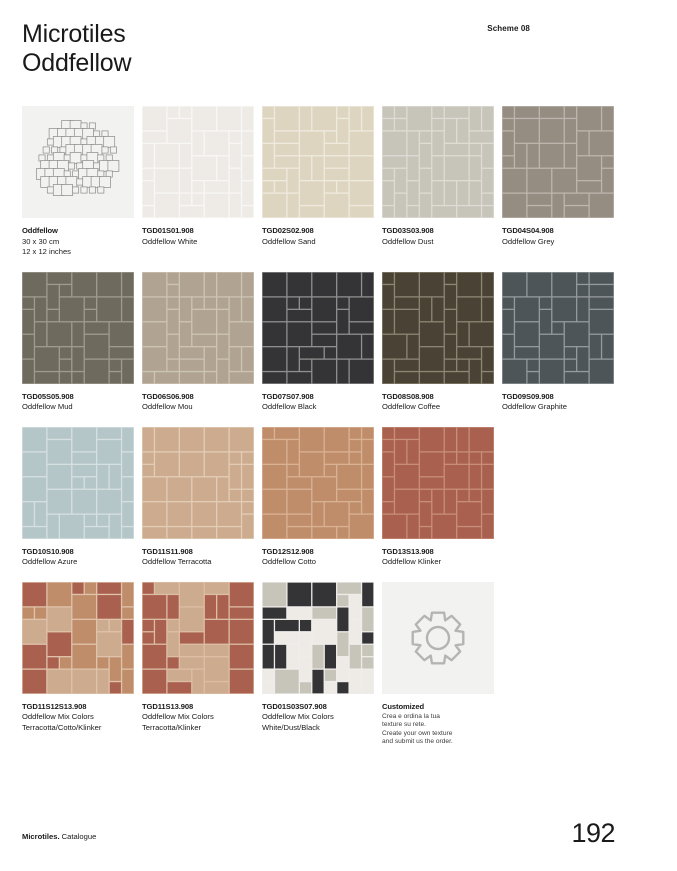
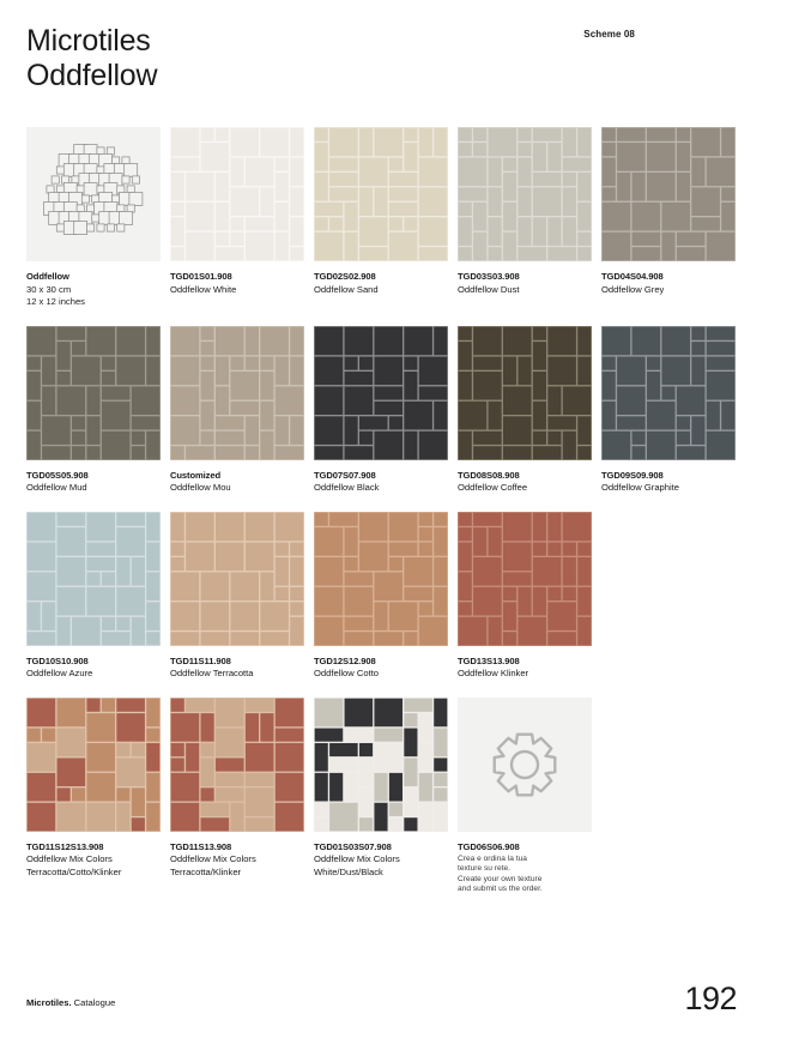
  Microtiles
  Oddfellow
  Scheme 08
  Oddfellow
  30 x 30 cm
  12 x 12 inches
  TGD01S01.908
  Oddfellow White
  TGD02S02.908
  Oddfellow Sand
  TGD03S03.908
  Oddfellow Dust
  TGD04S04.908
  Oddfellow Grey
  TGD05S05.908
  Oddfellow Mud
- TGD06S06.908
+ Customized
  Oddfellow Mou
  TGD07S07.908
  Oddfellow Black
  TGD08S08.908
  Oddfellow Coffee
  TGD09S09.908
  Oddfellow Graphite
  TGD10S10.908
  Oddfellow Azure
  TGD11S11.908
  Oddfellow Terracotta
  TGD12S12.908
  Oddfellow Cotto
  TGD13S13.908
  Oddfellow Klinker
  TGD11S12S13.908
  Oddfellow Mix Colors
  Terracotta/Cotto/Klinker
  TGD11S13.908
  Oddfellow Mix Colors
  Terracotta/Klinker
  TGD01S03S07.908
  Oddfellow Mix Colors
  White/Dust/Black
- Customized
+ TGD06S06.908
  Microtiles. Catalogue
  192
